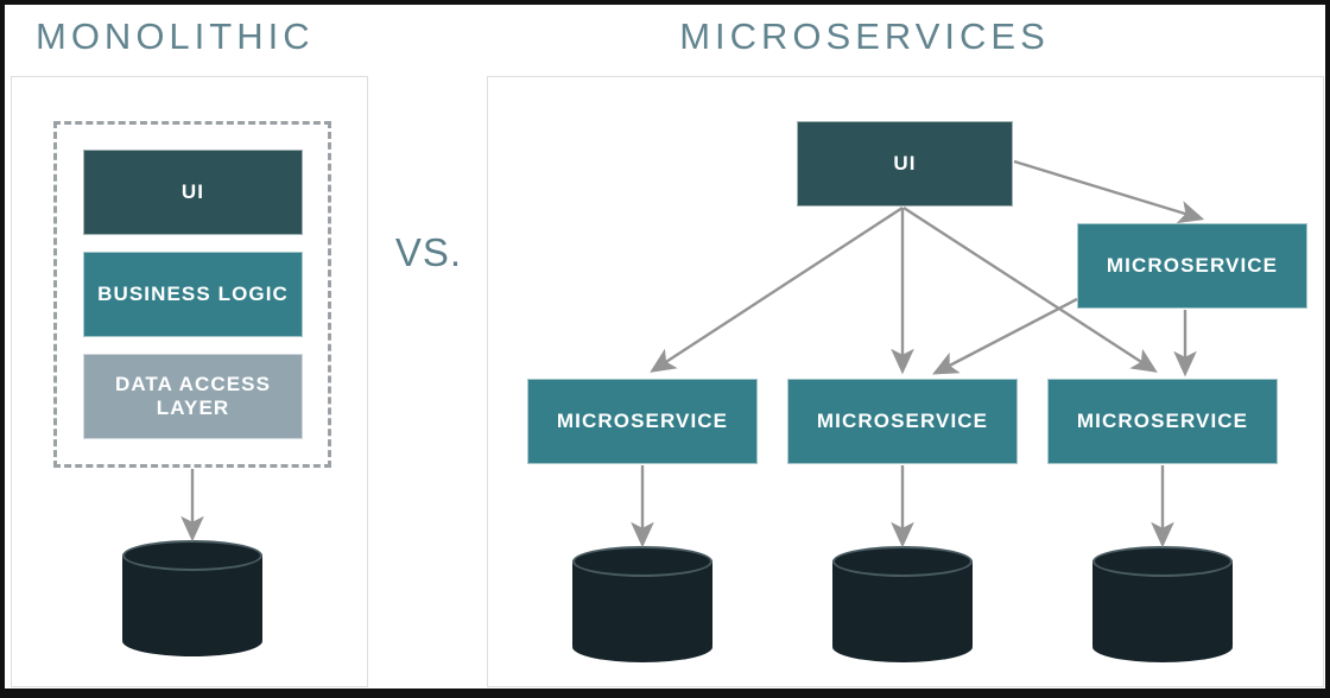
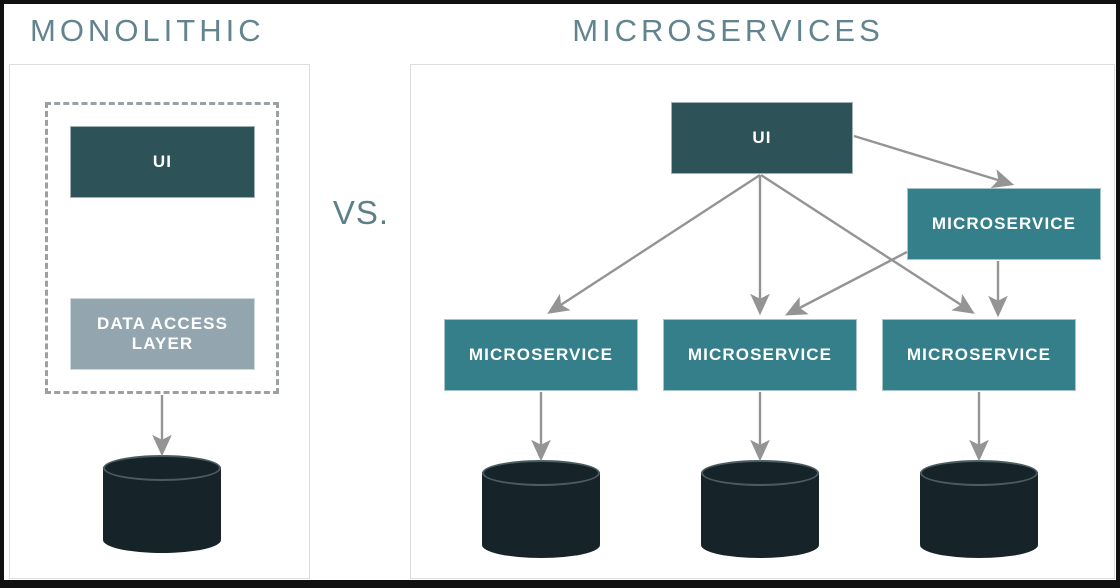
  MONOLITHIC
  MICROSERVICES
  VS.
  UI
- BUSINESS LOGIC
  DATA ACCESS LAYER
  UI
  MICROSERVICE
  MICROSERVICE
  MICROSERVICE
  MICROSERVICE
